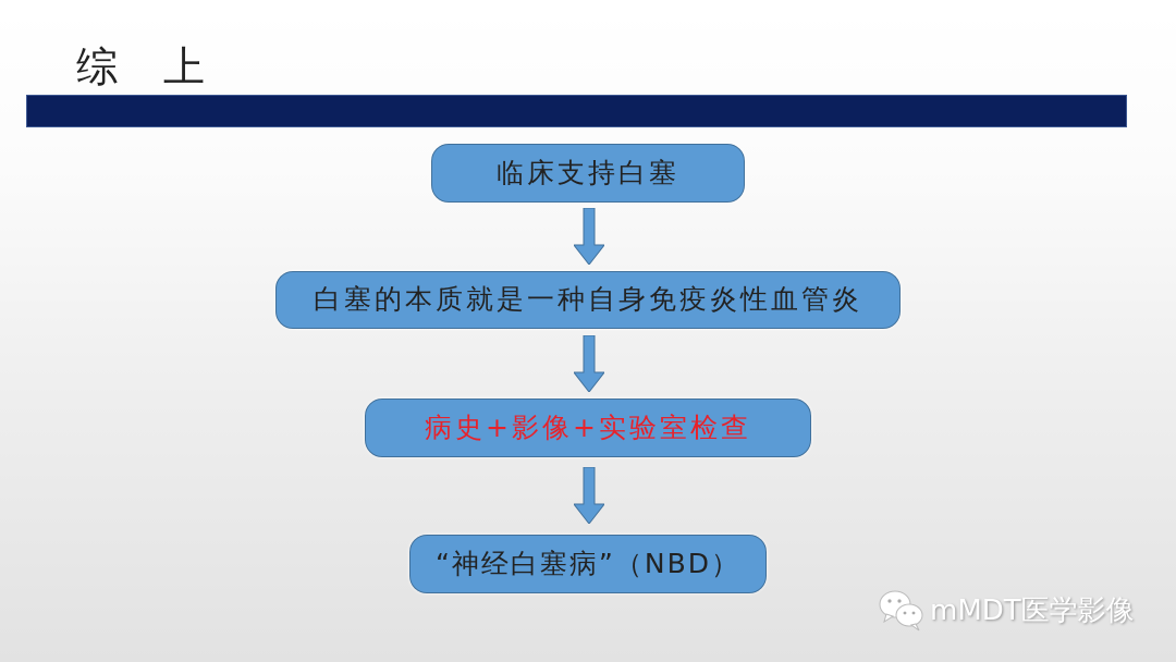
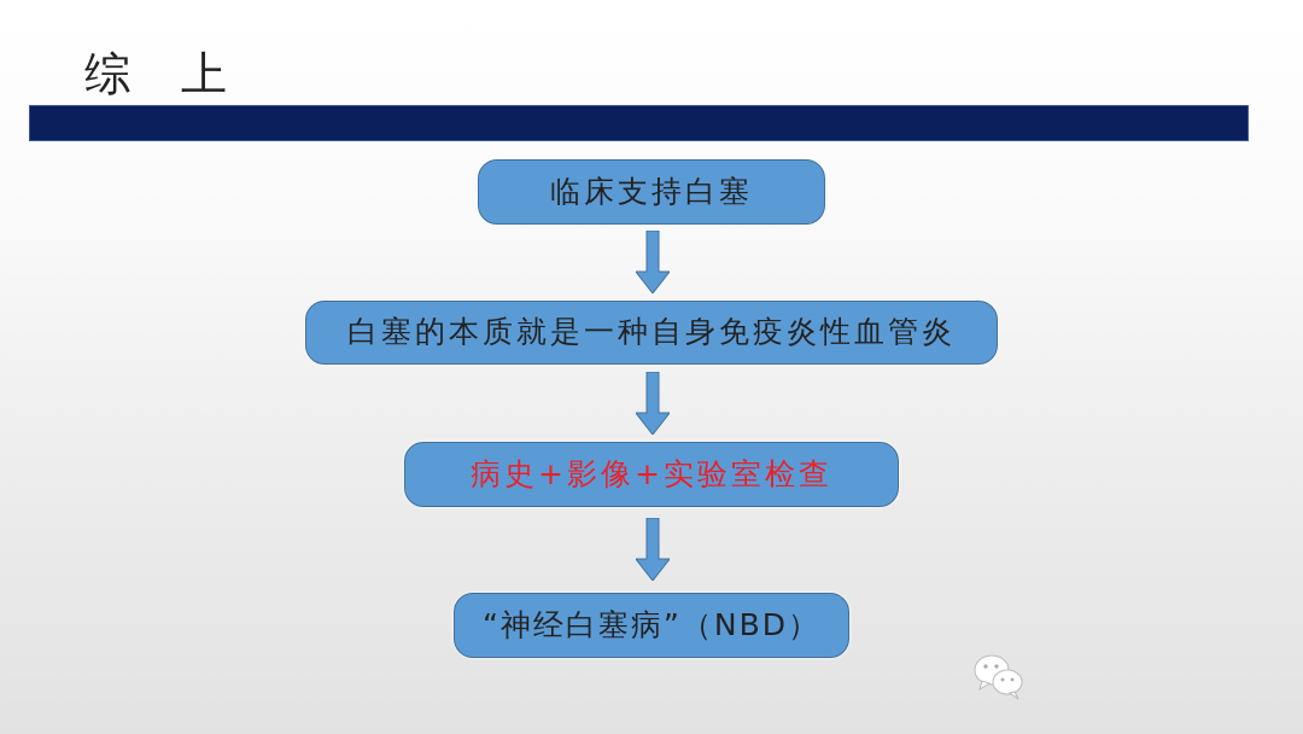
  综 上
  临床支持白塞
  白塞的本质就是一种自身免疫炎性血管炎
  病史+影像+实验室检查
  “神经白塞病”（NBD）
- mMDT医学影像
